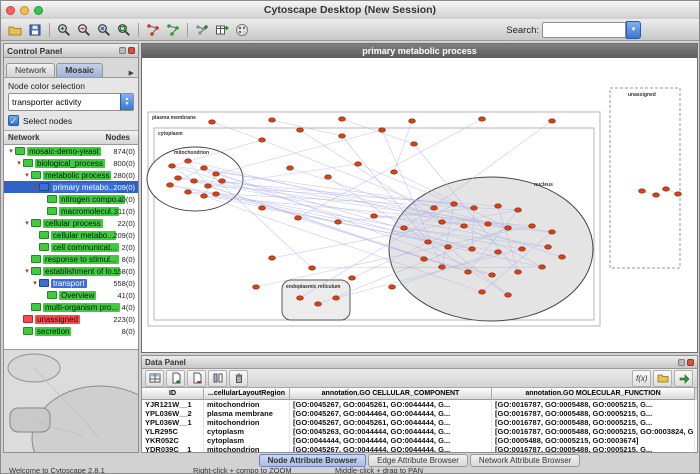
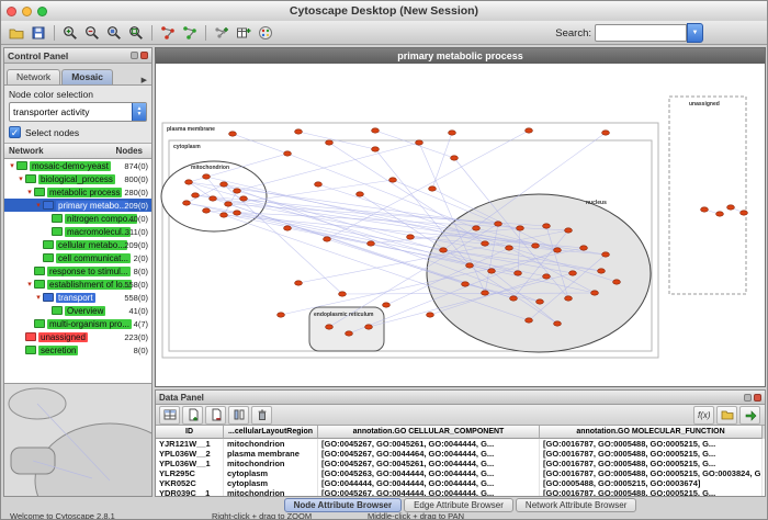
  Cytoscape Desktop (New Session)
  Search:
  Control Panel
  Network
  Mosaic
  Node color selection
  transporter activity
  ✓
  Select nodes
  Network
  Nodes
  mosaic-demo-yeast
  874(0)
  biological_process
  800(0)
  metabolic process
  280(0)
  primary metabo...
  209(0)
  nitrogen compo...
  40(0)
  macromolecul...
  311(0)
- cellular process
- 22(0)
  cellular metabo...
  209(0)
  cell communicat...
  2(0)
  response to stimul...
  8(0)
  establishment of lo...
  558(0)
  transport
  558(0)
  Overview
  41(0)
  multi-organism pro...
- 4(0)
+ 4(7)
  unassigned
  223(0)
  secretion
  8(0)
  primary metabolic process
  Data Panel
  f(x)
  YJR121W__1 mitochondrion [GO:0045267, GO:0045261, GO:0044444, G... [GO:0016787, GO:0005488, GO:0005215, G...
  YPL036W__2 plasma membrane [GO:0045267, GO:0044464, GO:0044444, G... [GO:0016787, GO:0005488, GO:0005215, G...
  YPL036W__1 mitochondrion [GO:0045267, GO:0045261, GO:0044444, G... [GO:0016787, GO:0005488, GO:0005215, G...
  YLR295C cytoplasm [GO:0045263, GO:0044444, GO:0044444, G... [GO:0016787, GO:0005488, GO:0005215, GO:0003824, G.
  YKR052C cytoplasm [GO:0044444, GO:0044444, GO:0044444, G... [GO:0005488, GO:0005215, GO:0003674]
  YDR039C__1 mitochondrion [GO:0045267, GO:0044444, GO:0044444, G... [GO:0016787, GO:0005488, GO:0005215, G...
  Node Attribute Browser
  Edge Attribute Browser
  Network Attribute Browser
  Welcome to Cytoscape 2.8.1
- Right-click + compo to ZOOM
+ Right-click + drag to ZOOM
  Middle-click + drag to PAN
